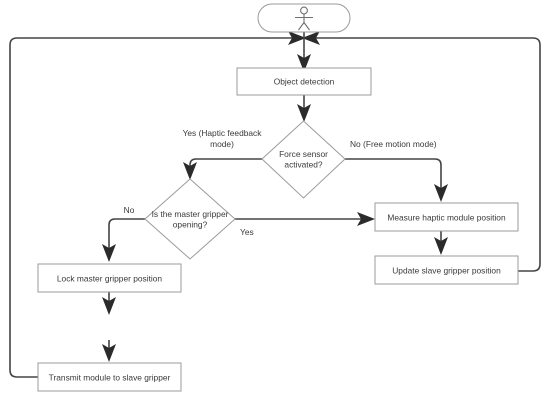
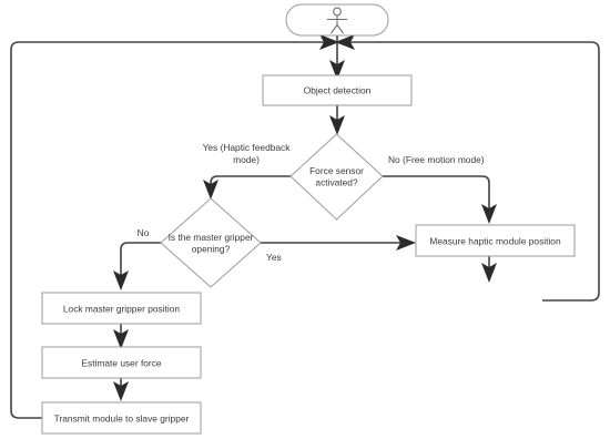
  Object detection
  Force sensor
  activated?
  Is the master gripper
  opening?
  Lock master gripper position
+ Estimate user force
  Transmit module to slave gripper
  Measure haptic module position
- Update slave gripper position
  Yes (Haptic feedback
  mode)
  No (Free motion mode)
  No
  Yes
